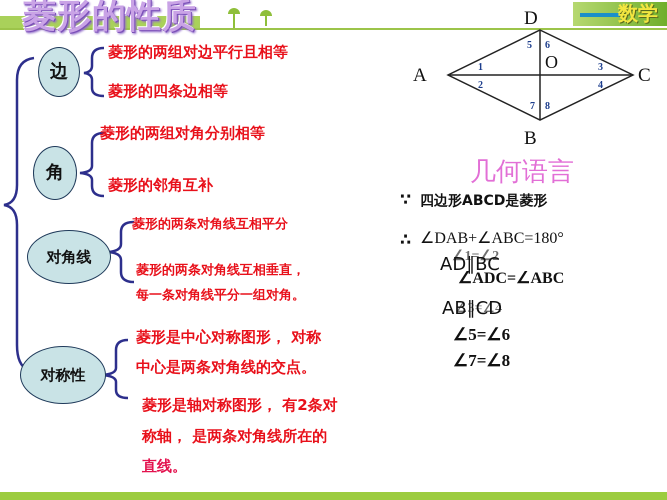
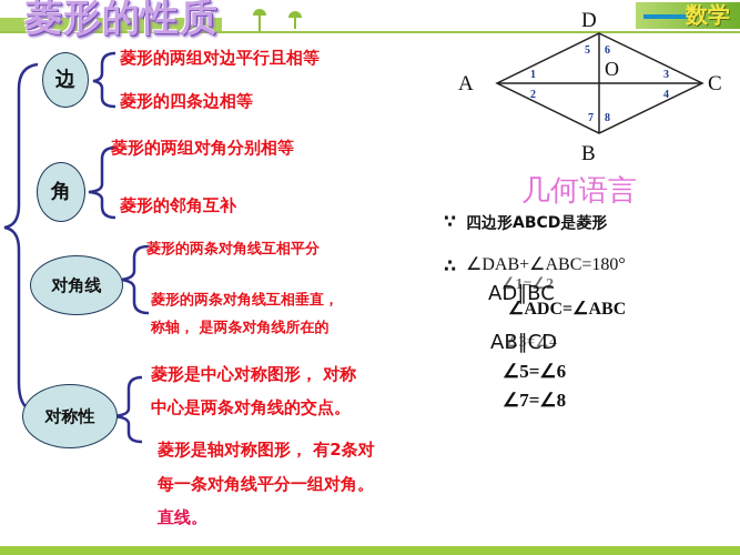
  菱形的性质
  数学
  边
  角
  对角线
  对称性
  菱形的两组对边平行且相等
  菱形的四条边相等
  菱形的两组对角分别相等
  菱形的邻角互补
  菱形的两条对角线互相平分
  菱形的两条对角线互相垂直，
- 每一条对角线平分一组对角。
+ 称轴， 是两条对角线所在的
  菱形是中心对称图形， 对称
  中心是两条对角线的交点。
  菱形是轴对称图形， 有2条对
- 称轴， 是两条对角线所在的
+ 每一条对角线平分一组对角。
  直线。
  D
  A
  C
  B
  O
  1
  2
  3
  4
  5
  6
  7
  8
  几何语言
  ∵
  四边形ABCD是菱形
  ∴
  ∠DAB+∠ABC=180°
  AD∥BC
  ∠ADC=∠ABC
  AB∥CD
  ∠1=∠2
  ∠3=∠4
  ∠5=∠6
  ∠7=∠8
